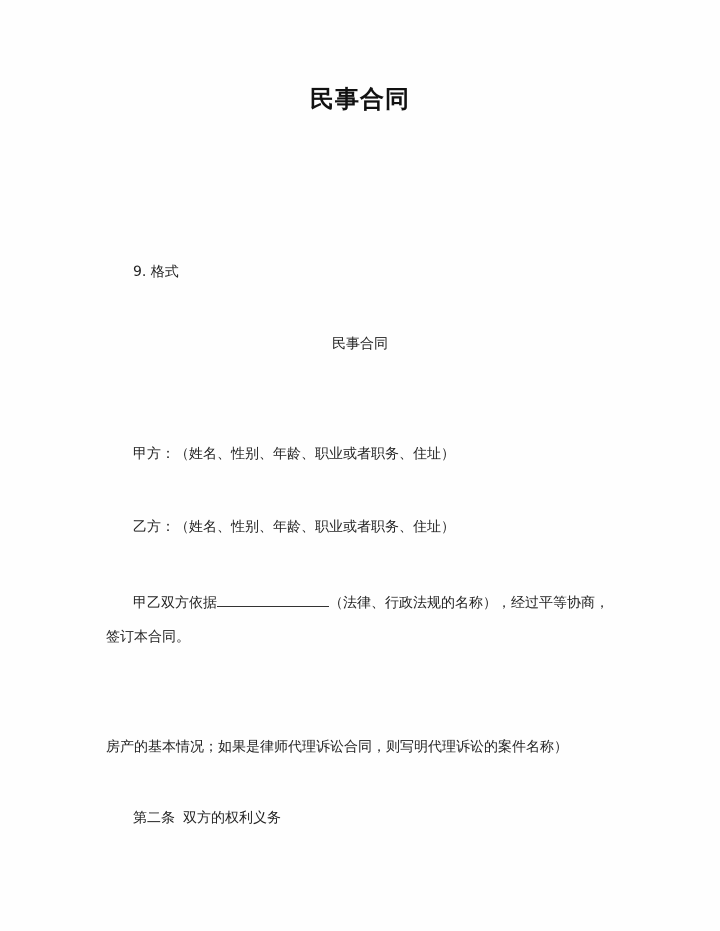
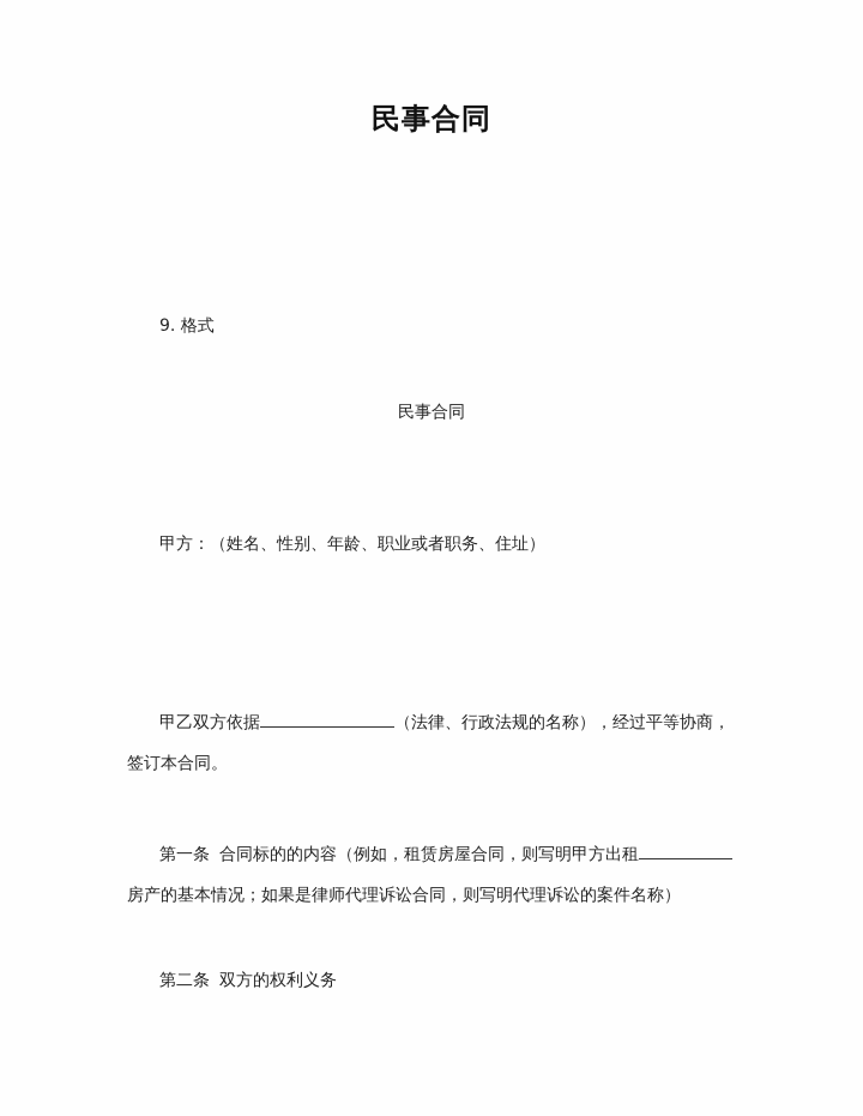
  民事合同
  9. 格式
  民事合同
  甲方：（姓名、性别、年龄、职业或者职务、住址）
- 乙方：（姓名、性别、年龄、职业或者职务、住址）
  甲乙双方依据 （法律、行政法规的名称），经过平等协商，
  签订本合同。
+ 第一条 合同标的的内容（例如，租赁房屋合同，则写明甲方出租
  房产的基本情况；如果是律师代理诉讼合同，则写明代理诉讼的案件名称）
  第二条 双方的权利义务
